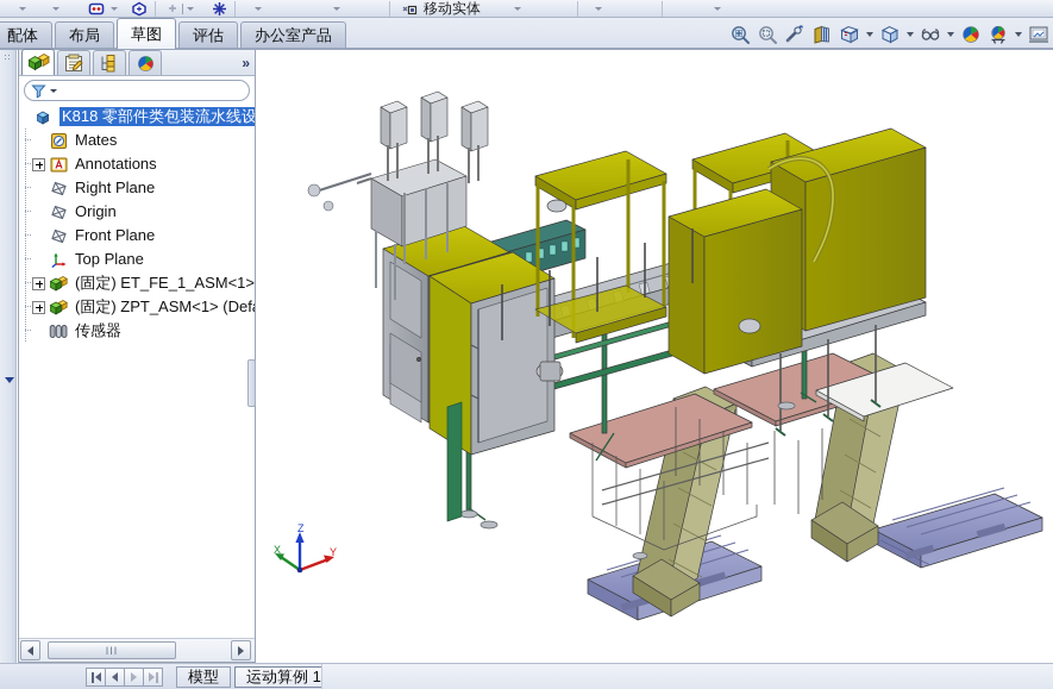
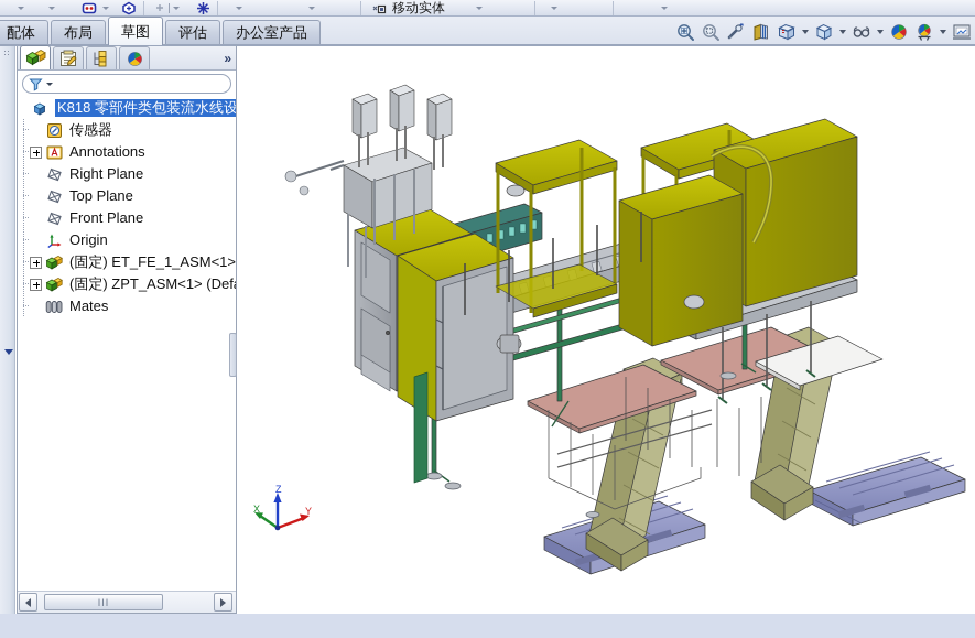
  移动实体
  配体
  布局
  草图
  评估
  办公室产品
  »
  K818 零部件类包装流水线设
- Mates
+ 传感器
  Annotations
  Right Plane
- Origin
+ Top Plane
  Front Plane
- Top Plane
+ Origin
  (固定) ET_FE_1_ASM<1>
  (固定) ZPT_ASM<1> (Def
- 传感器
+ Mates
  III
  Z
  Y
  X
- 模型
- 运动算例 1
